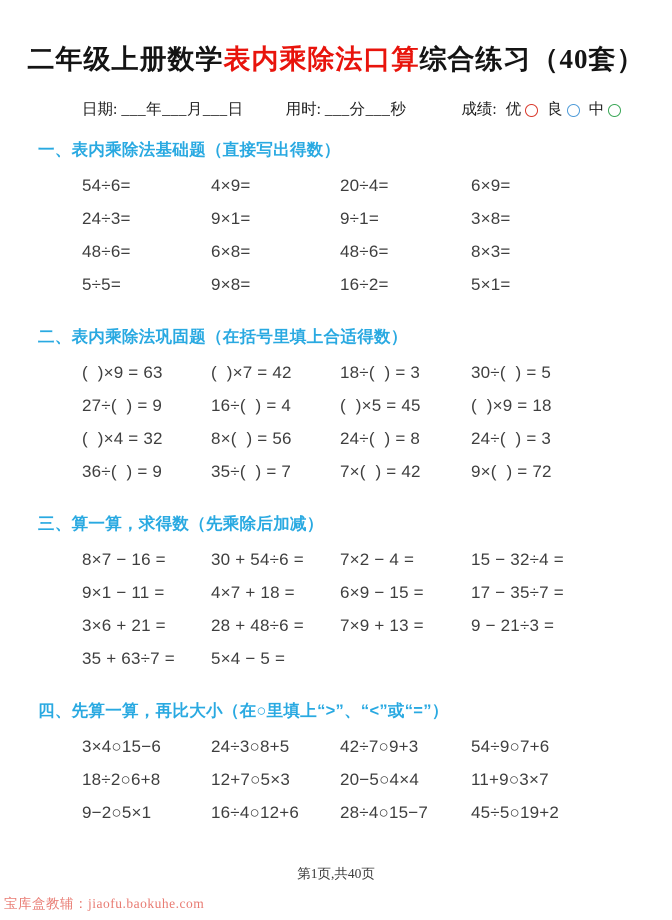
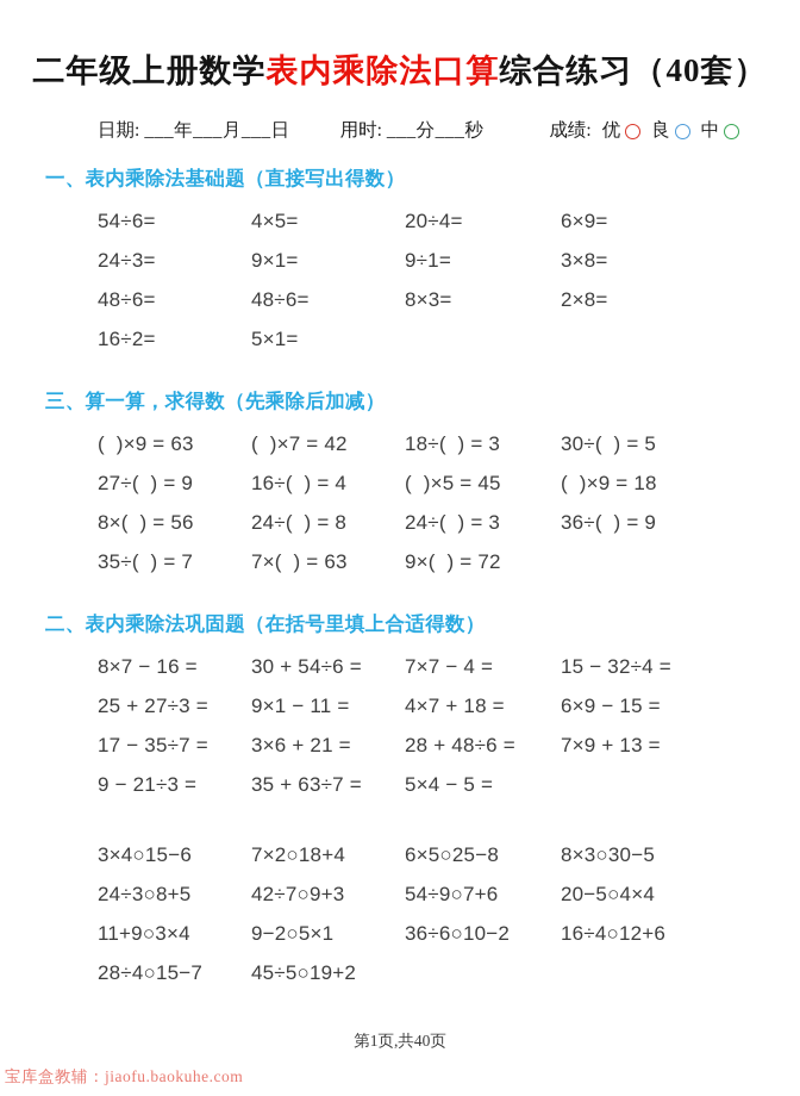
  二年级上册数学表内乘除法口算综合练习（40套）
  日期:
  ___年___月___日
  用时:
  ___分___秒
  成绩:
  优
  良
  中
  一、表内乘除法基础题（直接写出得数）
  54÷6=
- 4×9=
+ 4×5=
  20÷4=
  6×9=
  24÷3=
  9×1=
  9÷1=
  3×8=
  48÷6=
- 6×8=
  48÷6=
  8×3=
- 5÷5=
- 9×8=
+ 2×8=
  16÷2=
  5×1=
- 二、表内乘除法巩固题（在括号里填上合适得数）
+ 三、算一算，求得数（先乘除后加减）
  ( )×9 = 63
  ( )×7 = 42
  18÷( ) = 3
  30÷( ) = 5
  27÷( ) = 9
  16÷( ) = 4
  ( )×5 = 45
  ( )×9 = 18
- ( )×4 = 32
  8×( ) = 56
  24÷( ) = 8
  24÷( ) = 3
  36÷( ) = 9
  35÷( ) = 7
- 7×( ) = 42
+ 7×( ) = 63
  9×( ) = 72
- 三、算一算，求得数（先乘除后加减）
+ 二、表内乘除法巩固题（在括号里填上合适得数）
  8×7 − 16 =
  30 + 54÷6 =
- 7×2 − 4 =
+ 7×7 − 4 =
  15 − 32÷4 =
+ 25 + 27÷3 =
  9×1 − 11 =
  4×7 + 18 =
  6×9 − 15 =
  17 − 35÷7 =
  3×6 + 21 =
  28 + 48÷6 =
  7×9 + 13 =
  9 − 21÷3 =
  35 + 63÷7 =
  5×4 − 5 =
- 四、先算一算，再比大小（在○里填上“>”、“<”或“=”）
  3×4○15−6
+ 7×2○18+4
+ 6×5○25−8
+ 8×3○30−5
  24÷3○8+5
  42÷7○9+3
  54÷9○7+6
- 18÷2○6+8
- 12+7○5×3
  20−5○4×4
- 11+9○3×7
+ 11+9○3×4
  9−2○5×1
+ 36÷6○10−2
  16÷4○12+6
  28÷4○15−7
  45÷5○19+2
  第1页,共40页
  宝库盒教辅：jiaofu.baokuhe.com
